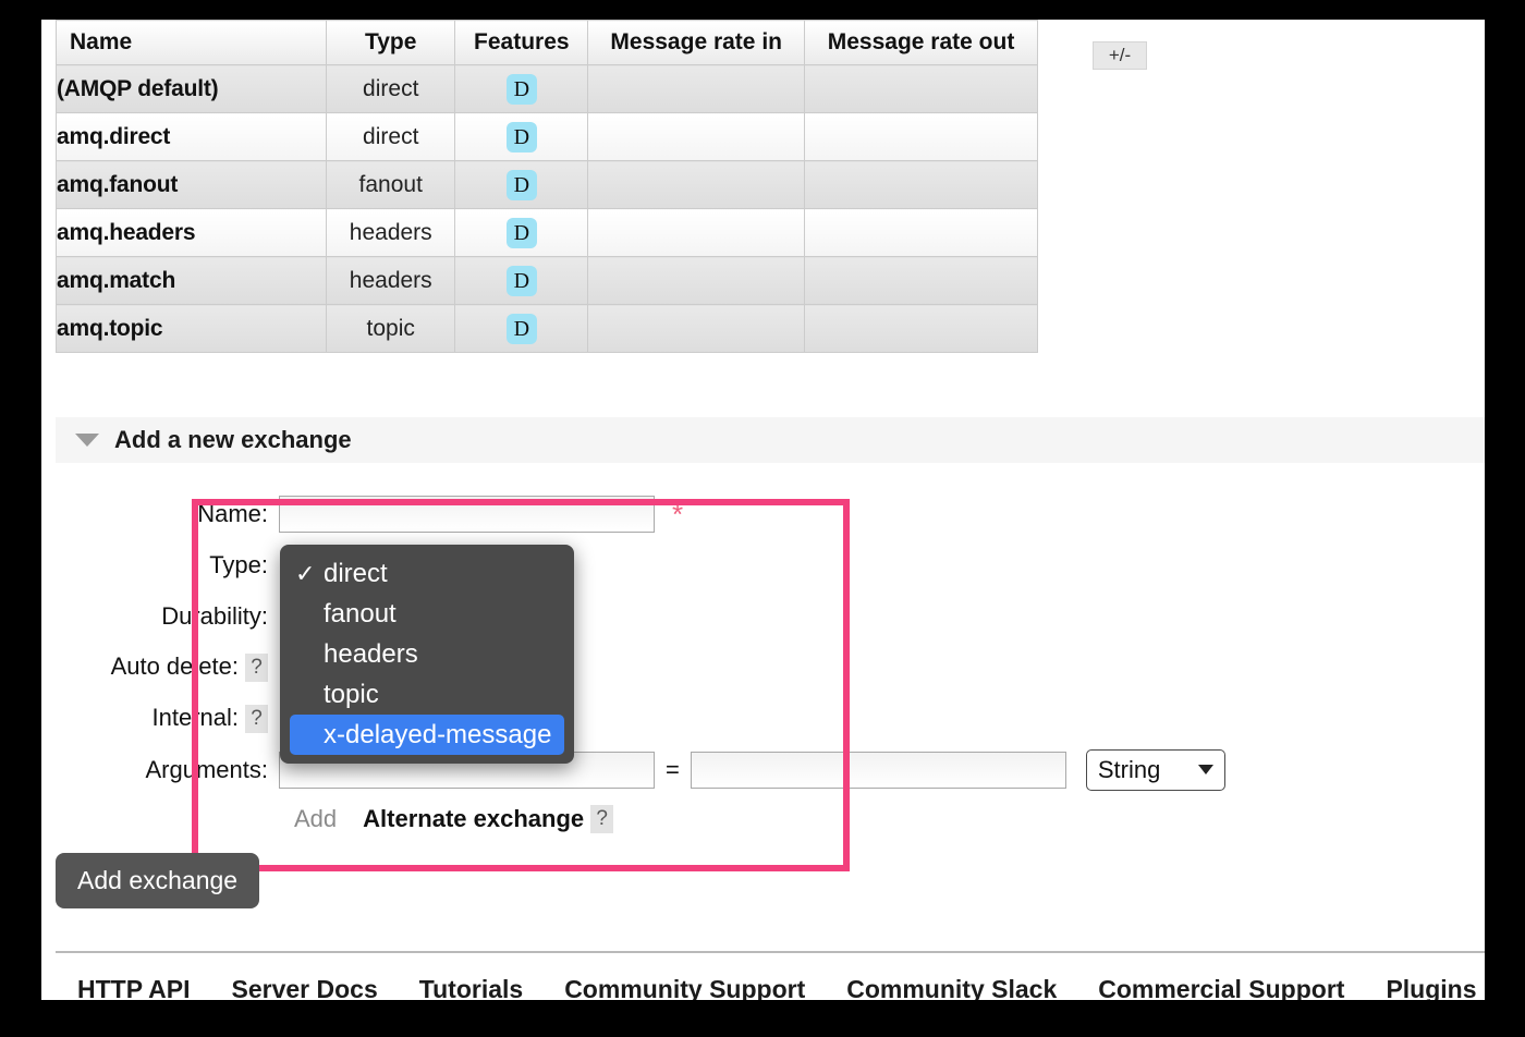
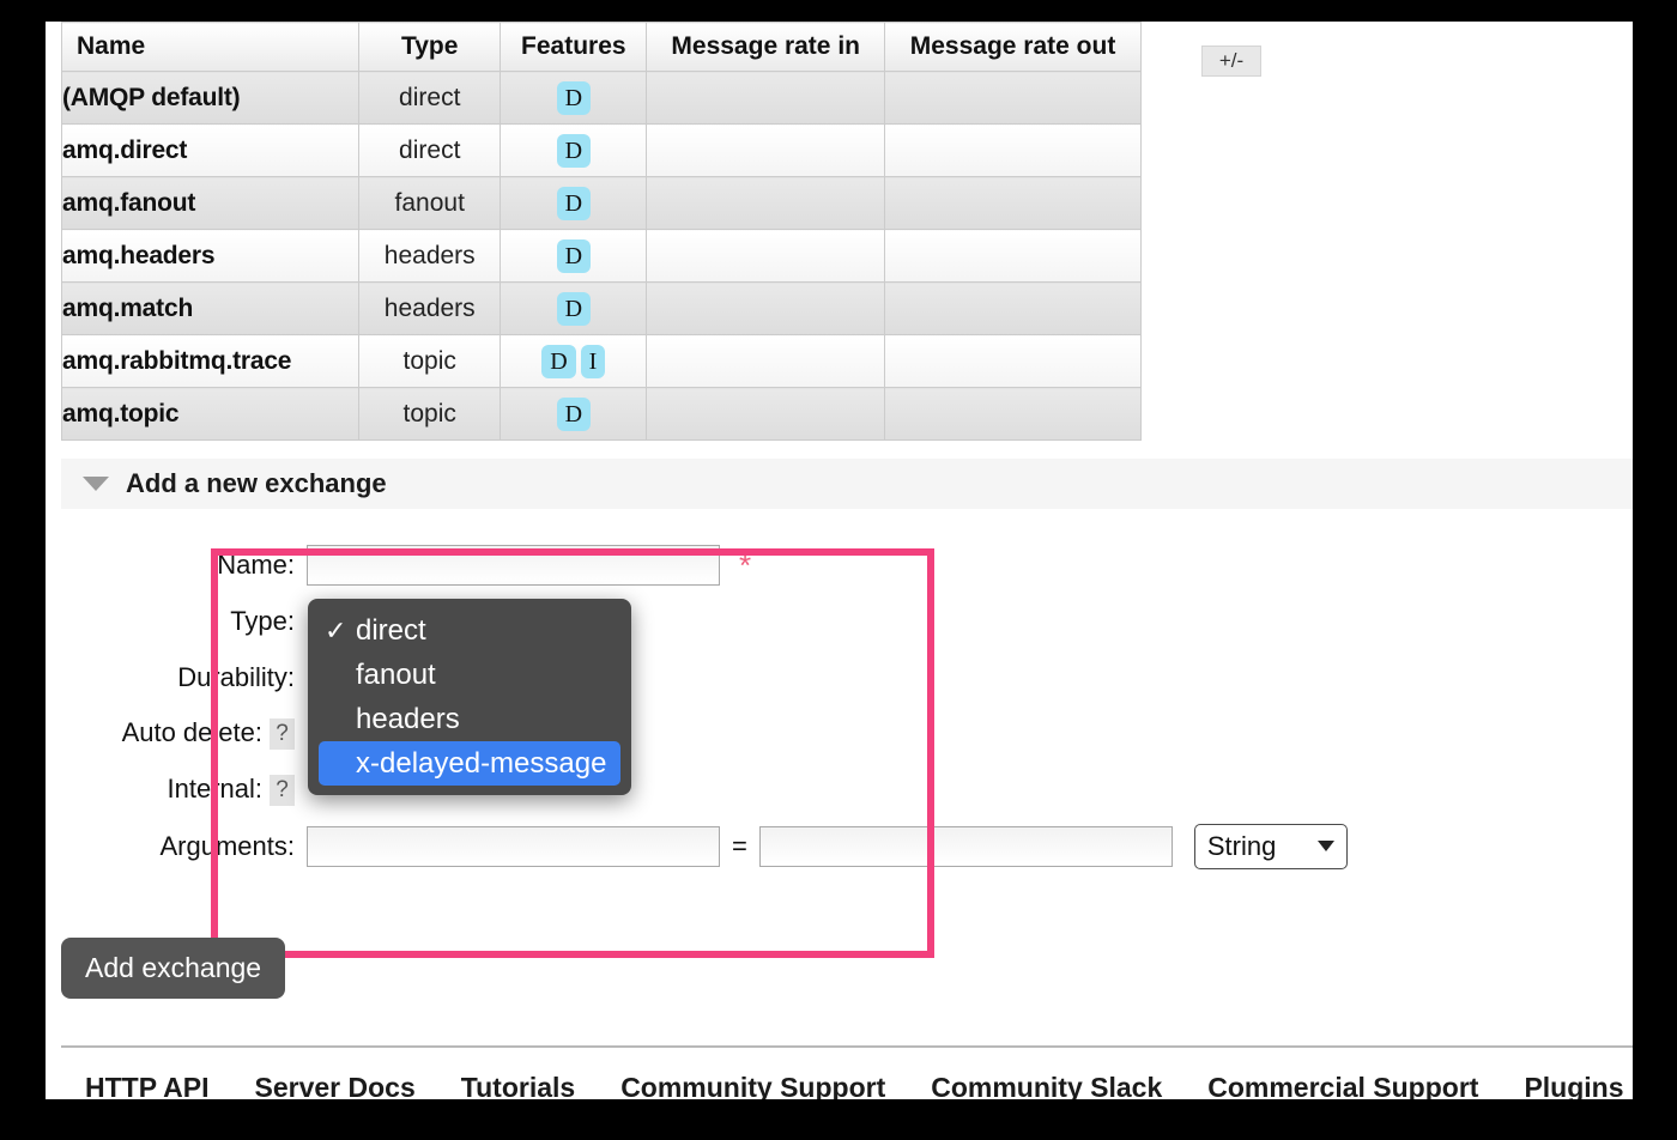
  Name	Type	Features	Message rate in	Message rate out
  (AMQP default)	direct	D
  amq.direct	direct	D
  amq.fanout	fanout	D
  amq.headers	headers	D
  amq.match	headers	D
+ amq.rabbitmq.trace	topic	D I
  amq.topic	topic	D
  +/-
  Add a new exchange
  Name:
  *
  Type:
  Durability:
  Auto delete: ?
  Internal: ?
  Arguments:
  =
  String
- Add
- Alternate exchange
- ?
  Add exchange
  direct
  fanout
  headers
- topic
  x-delayed-message
  HTTP API
  Server Docs
  Tutorials
  Community Support
  Community Slack
  Commercial Support
  Plugins
